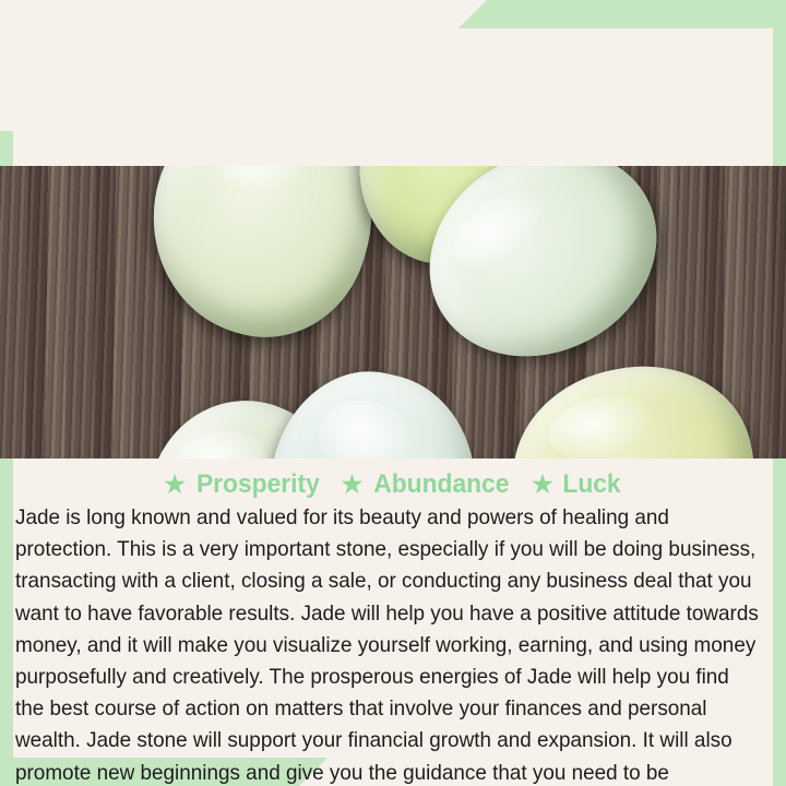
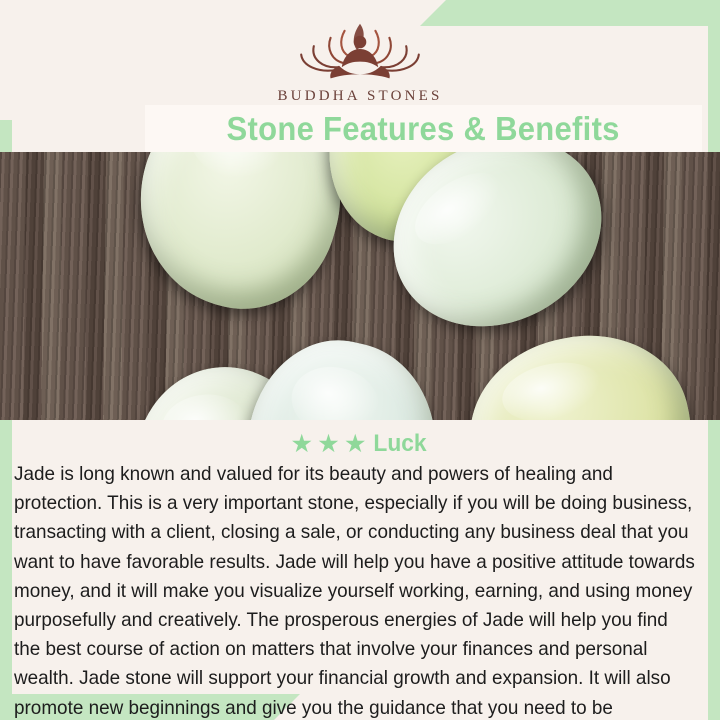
+ BUDDHA STONES
+ Stone Features & Benefits
  ★
- Prosperity
  ★
- Abundance
  ★
  Luck
  Jade is long known and valued for its beauty and powers of healing and protection. This is a very important stone, especially if you will be doing business, transacting with a client, closing a sale, or conducting any business deal that you want to have favorable results. Jade will help you have a positive attitude towards money, and it will make you visualize yourself working, earning, and using money purposefully and creatively. The prosperous energies of Jade will help you find the best course of action on matters that involve your finances and personal wealth. Jade stone will support your financial growth and expansion. It will also promote new beginnings and give you the guidance that you need to be
